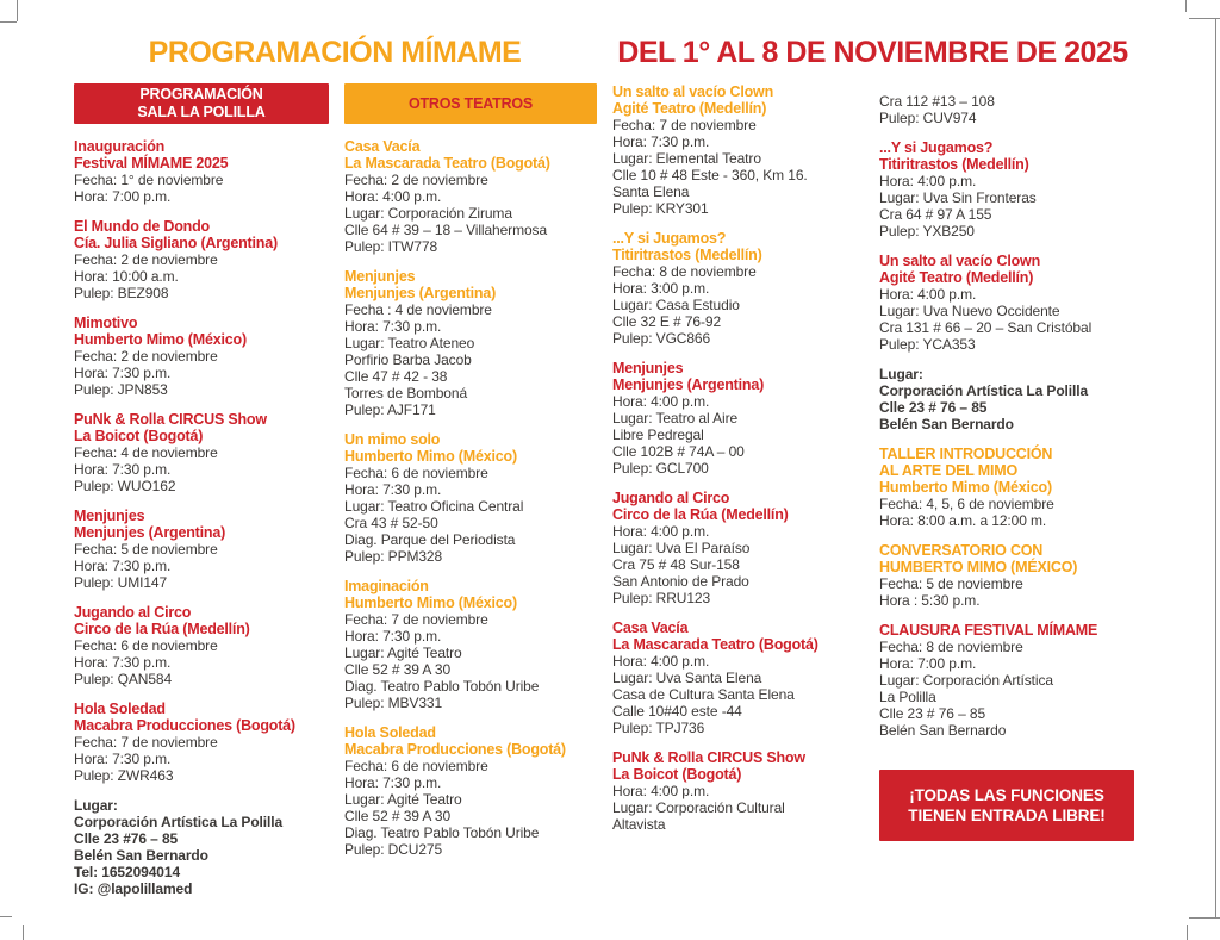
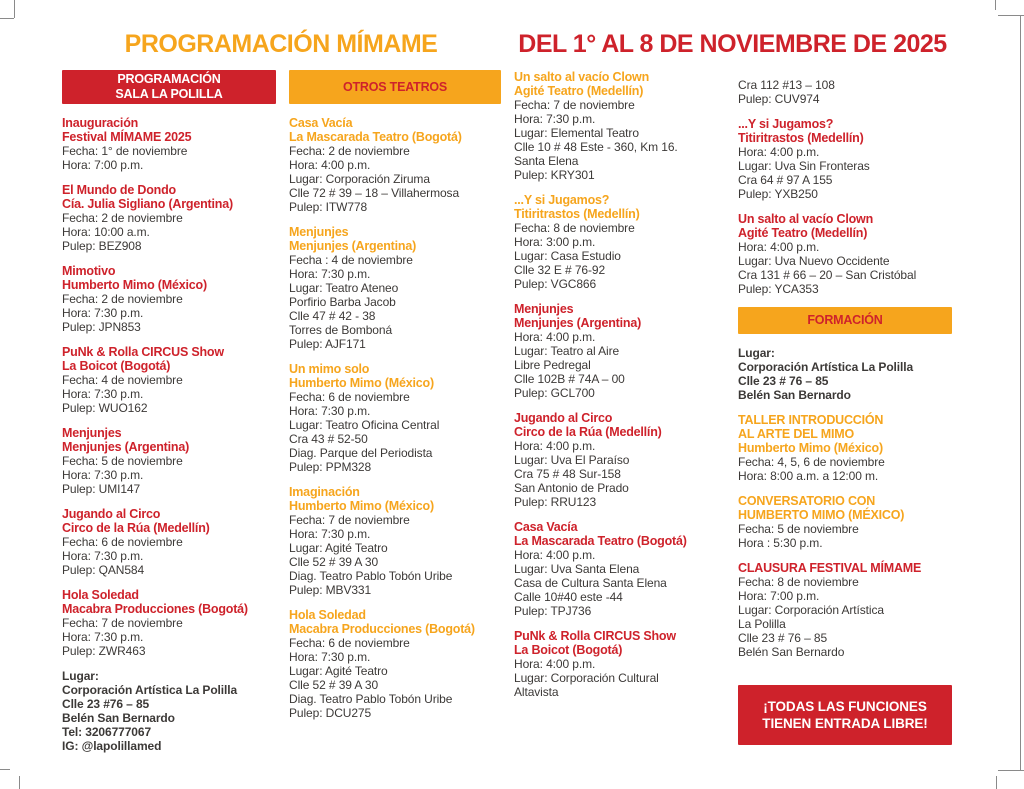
  PROGRAMACIÓN MÍMAME
  DEL 1° AL 8 DE NOVIEMBRE DE 2025
  PROGRAMACIÓN
  SALA LA POLILLA
  Inauguración
  Festival MÍMAME 2025
  Fecha: 1° de noviembre
  Hora: 7:00 p.m.
  El Mundo de Dondo
  Cía. Julia Sigliano (Argentina)
  Fecha: 2 de noviembre
  Hora: 10:00 a.m.
  Pulep: BEZ908
  Mimotivo
  Humberto Mimo (México)
  Fecha: 2 de noviembre
  Hora: 7:30 p.m.
  Pulep: JPN853
  PuNk & Rolla CIRCUS Show
  La Boicot (Bogotá)
  Fecha: 4 de noviembre
  Hora: 7:30 p.m.
  Pulep: WUO162
  Menjunjes
  Menjunjes (Argentina)
  Fecha: 5 de noviembre
  Hora: 7:30 p.m.
  Pulep: UMI147
  Jugando al Circo
  Circo de la Rúa (Medellín)
  Fecha: 6 de noviembre
  Hora: 7:30 p.m.
  Pulep: QAN584
  Hola Soledad
  Macabra Producciones (Bogotá)
  Fecha: 7 de noviembre
  Hora: 7:30 p.m.
  Pulep: ZWR463
  Lugar:
  Corporación Artística La Polilla
  Clle 23 #76 – 85
  Belén San Bernardo
- Tel: 1652094014
+ Tel: 3206777067
  IG: @lapolillamed
  OTROS TEATROS
  Casa Vacía
  La Mascarada Teatro (Bogotá)
  Fecha: 2 de noviembre
  Hora: 4:00 p.m.
  Lugar: Corporación Ziruma
- Clle 64 # 39 – 18 – Villahermosa
+ Clle 72 # 39 – 18 – Villahermosa
  Pulep: ITW778
  Menjunjes
  Menjunjes (Argentina)
  Fecha : 4 de noviembre
  Hora: 7:30 p.m.
  Lugar: Teatro Ateneo
  Porfirio Barba Jacob
  Clle 47 # 42 - 38
  Torres de Bomboná
  Pulep: AJF171
  Un mimo solo
  Humberto Mimo (México)
  Fecha: 6 de noviembre
  Hora: 7:30 p.m.
  Lugar: Teatro Oficina Central
  Cra 43 # 52-50
  Diag. Parque del Periodista
  Pulep: PPM328
  Imaginación
  Humberto Mimo (México)
  Fecha: 7 de noviembre
  Hora: 7:30 p.m.
  Lugar: Agité Teatro
  Clle 52 # 39 A 30
  Diag. Teatro Pablo Tobón Uribe
  Pulep: MBV331
  Hola Soledad
  Macabra Producciones (Bogotá)
  Fecha: 6 de noviembre
  Hora: 7:30 p.m.
  Lugar: Agité Teatro
  Clle 52 # 39 A 30
  Diag. Teatro Pablo Tobón Uribe
  Pulep: DCU275
  Un salto al vacío Clown
  Agité Teatro (Medellín)
  Fecha: 7 de noviembre
  Hora: 7:30 p.m.
  Lugar: Elemental Teatro
  Clle 10 # 48 Este - 360, Km 16.
  Santa Elena
  Pulep: KRY301
  ...Y si Jugamos?
  Titiritrastos (Medellín)
  Fecha: 8 de noviembre
  Hora: 3:00 p.m.
  Lugar: Casa Estudio
  Clle 32 E # 76-92
  Pulep: VGC866
  Menjunjes
  Menjunjes (Argentina)
  Hora: 4:00 p.m.
  Lugar: Teatro al Aire
  Libre Pedregal
  Clle 102B # 74A – 00
  Pulep: GCL700
  Jugando al Circo
  Circo de la Rúa (Medellín)
  Hora: 4:00 p.m.
  Lugar: Uva El Paraíso
  Cra 75 # 48 Sur-158
  San Antonio de Prado
  Pulep: RRU123
  Casa Vacía
  La Mascarada Teatro (Bogotá)
  Hora: 4:00 p.m.
  Lugar: Uva Santa Elena
  Casa de Cultura Santa Elena
  Calle 10#40 este -44
  Pulep: TPJ736
  PuNk & Rolla CIRCUS Show
  La Boicot (Bogotá)
  Hora: 4:00 p.m.
  Lugar: Corporación Cultural
  Altavista
  Cra 112 #13 – 108
  Pulep: CUV974
  ...Y si Jugamos?
  Titiritrastos (Medellín)
  Hora: 4:00 p.m.
  Lugar: Uva Sin Fronteras
  Cra 64 # 97 A 155
  Pulep: YXB250
  Un salto al vacío Clown
  Agité Teatro (Medellín)
  Hora: 4:00 p.m.
  Lugar: Uva Nuevo Occidente
  Cra 131 # 66 – 20 – San Cristóbal
  Pulep: YCA353
+ FORMACIÓN
  Lugar:
  Corporación Artística La Polilla
  Clle 23 # 76 – 85
  Belén San Bernardo
  TALLER INTRODUCCIÓN
  AL ARTE DEL MIMO
  Humberto Mimo (México)
  Fecha: 4, 5, 6 de noviembre
  Hora: 8:00 a.m. a 12:00 m.
  CONVERSATORIO CON
  HUMBERTO MIMO (MÉXICO)
  Fecha: 5 de noviembre
  Hora : 5:30 p.m.
  CLAUSURA FESTIVAL MÍMAME
  Fecha: 8 de noviembre
  Hora: 7:00 p.m.
  Lugar: Corporación Artística
  La Polilla
  Clle 23 # 76 – 85
  Belén San Bernardo
  ¡TODAS LAS FUNCIONES
  TIENEN ENTRADA LIBRE!
